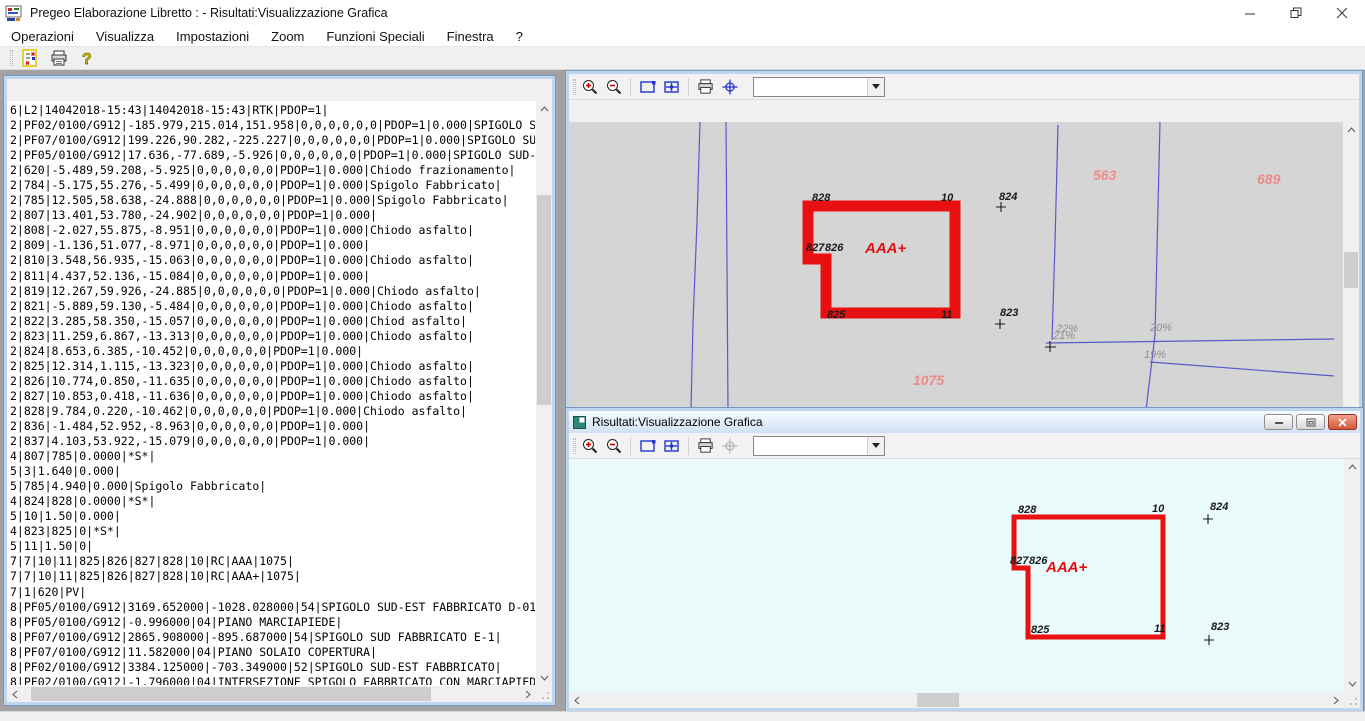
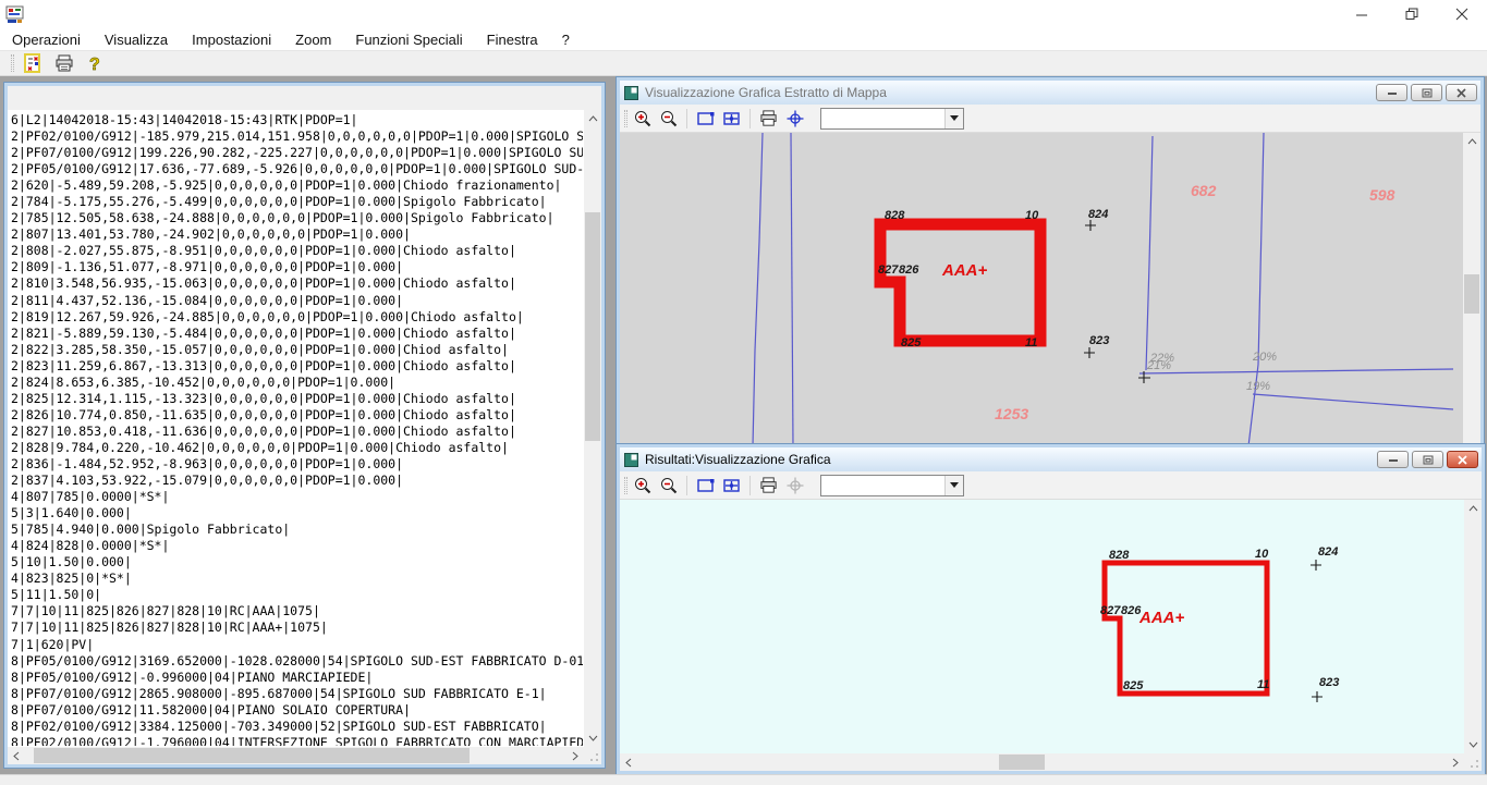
- Pregeo Elaborazione Libretto : - Risultati:Visualizzazione Grafica
  Operazioni
  Visualizza
  Impostazioni
  Zoom
  Funzioni Speciali
  Finestra
  ?
  ?
  6|L2|14042018-15:43|14042018-15:43|RTK|PDOP=1|
  2|PF02/0100/G912|-185.979,215.014,151.958|0,0,0,0,0,0|PDOP=1|0.000|SPIGOLO S
  2|PF07/0100/G912|199.226,90.282,-225.227|0,0,0,0,0,0|PDOP=1|0.000|SPIGOLO SU
  2|PF05/0100/G912|17.636,-77.689,-5.926|0,0,0,0,0,0|PDOP=1|0.000|SPIGOLO SUD-
  2|620|-5.489,59.208,-5.925|0,0,0,0,0,0|PDOP=1|0.000|Chiodo frazionamento|
  2|784|-5.175,55.276,-5.499|0,0,0,0,0,0|PDOP=1|0.000|Spigolo Fabbricato|
  2|785|12.505,58.638,-24.888|0,0,0,0,0,0|PDOP=1|0.000|Spigolo Fabbricato|
  2|807|13.401,53.780,-24.902|0,0,0,0,0,0|PDOP=1|0.000|
  2|808|-2.027,55.875,-8.951|0,0,0,0,0,0|PDOP=1|0.000|Chiodo asfalto|
  2|809|-1.136,51.077,-8.971|0,0,0,0,0,0|PDOP=1|0.000|
  2|810|3.548,56.935,-15.063|0,0,0,0,0,0|PDOP=1|0.000|Chiodo asfalto|
  2|811|4.437,52.136,-15.084|0,0,0,0,0,0|PDOP=1|0.000|
  2|819|12.267,59.926,-24.885|0,0,0,0,0,0|PDOP=1|0.000|Chiodo asfalto|
  2|821|-5.889,59.130,-5.484|0,0,0,0,0,0|PDOP=1|0.000|Chiodo asfalto|
  2|822|3.285,58.350,-15.057|0,0,0,0,0,0|PDOP=1|0.000|Chiod asfalto|
  2|823|11.259,6.867,-13.313|0,0,0,0,0,0|PDOP=1|0.000|Chiodo asfalto|
  2|824|8.653,6.385,-10.452|0,0,0,0,0,0|PDOP=1|0.000|
  2|825|12.314,1.115,-13.323|0,0,0,0,0,0|PDOP=1|0.000|Chiodo asfalto|
  2|826|10.774,0.850,-11.635|0,0,0,0,0,0|PDOP=1|0.000|Chiodo asfalto|
  2|827|10.853,0.418,-11.636|0,0,0,0,0,0|PDOP=1|0.000|Chiodo asfalto|
  2|828|9.784,0.220,-10.462|0,0,0,0,0,0|PDOP=1|0.000|Chiodo asfalto|
  2|836|-1.484,52.952,-8.963|0,0,0,0,0,0|PDOP=1|0.000|
  2|837|4.103,53.922,-15.079|0,0,0,0,0,0|PDOP=1|0.000|
  4|807|785|0.0000|*S*|
  5|3|1.640|0.000|
  5|785|4.940|0.000|Spigolo Fabbricato|
  4|824|828|0.0000|*S*|
  5|10|1.50|0.000|
  4|823|825|0|*S*|
  5|11|1.50|0|
  7|7|10|11|825|826|827|828|10|RC|AAA|1075|
  7|7|10|11|825|826|827|828|10|RC|AAA+|1075|
  7|1|620|PV|
  8|PF05/0100/G912|3169.652000|-1028.028000|54|SPIGOLO SUD-EST FABBRICATO D-01
  8|PF05/0100/G912|-0.996000|04|PIANO MARCIAPIEDE|
  8|PF07/0100/G912|2865.908000|-895.687000|54|SPIGOLO SUD FABBRICATO E-1|
  8|PF07/0100/G912|11.582000|04|PIANO SOLAIO COPERTURA|
  8|PF02/0100/G912|3384.125000|-703.349000|52|SPIGOLO SUD-EST FABBRICATO|
  8|PF02/0100/G912|-1.796000|04|INTERSEZIONE SPIGOLO FABBRICATO CON MARCIAPIED
+ Visualizzazione Grafica Estratto di Mappa
  AAA+
  828
  10
  824
  827
  826
  825
  11
  823
- 563
+ 682
- 689
+ 598
- 1075
+ 1253
  22%
  21%
  20%
  19%
  Risultati:Visualizzazione Grafica
  AAA+
  828
  10
  824
  827
  826
  825
  11
  823
